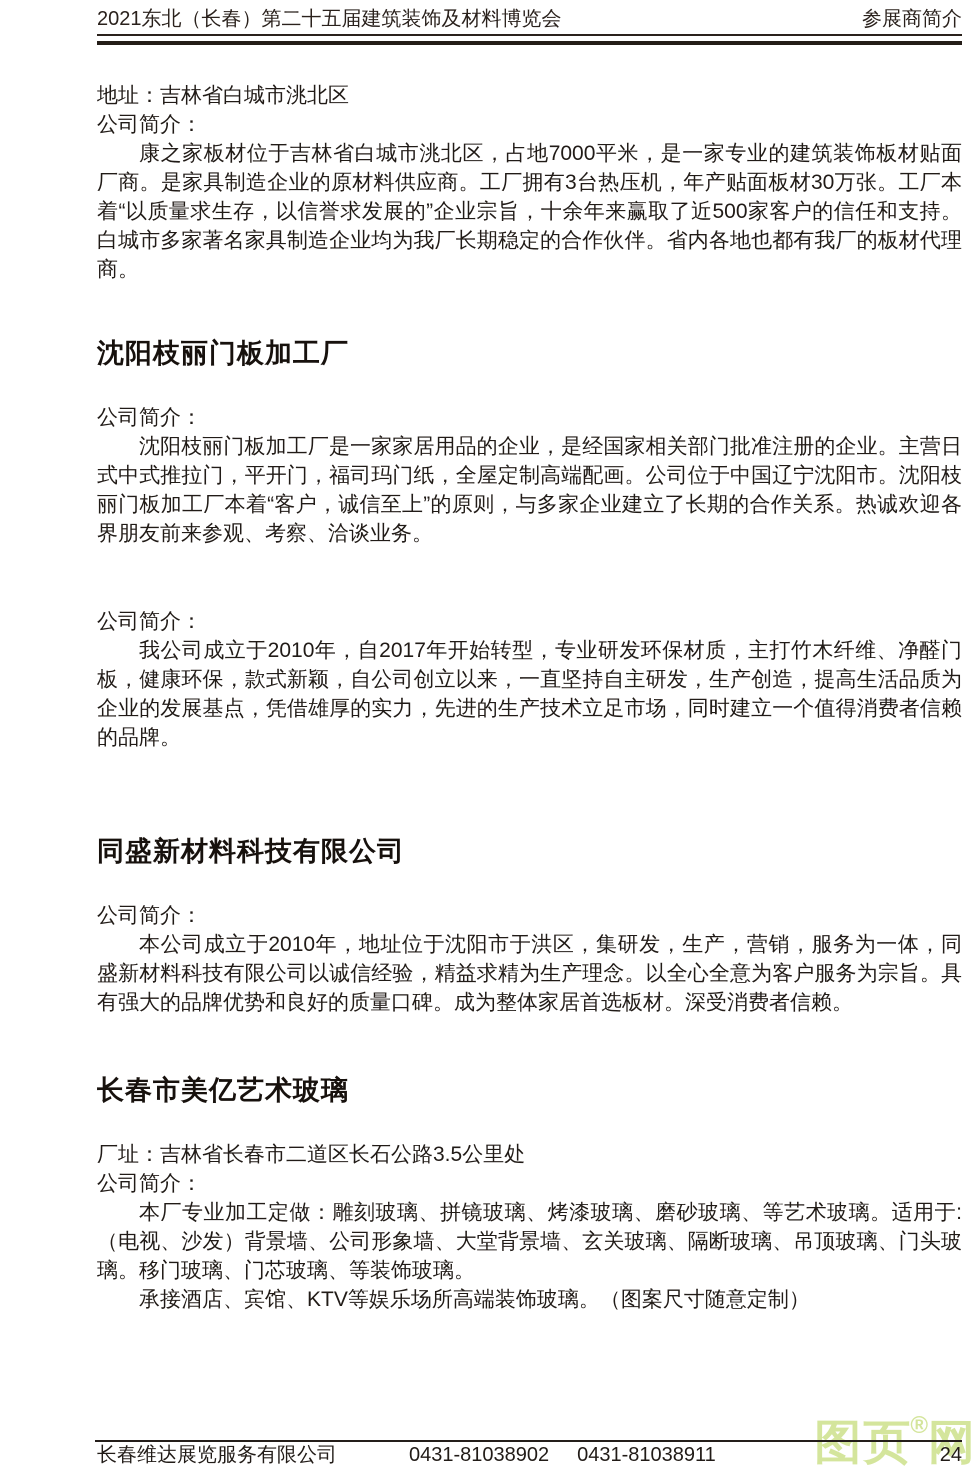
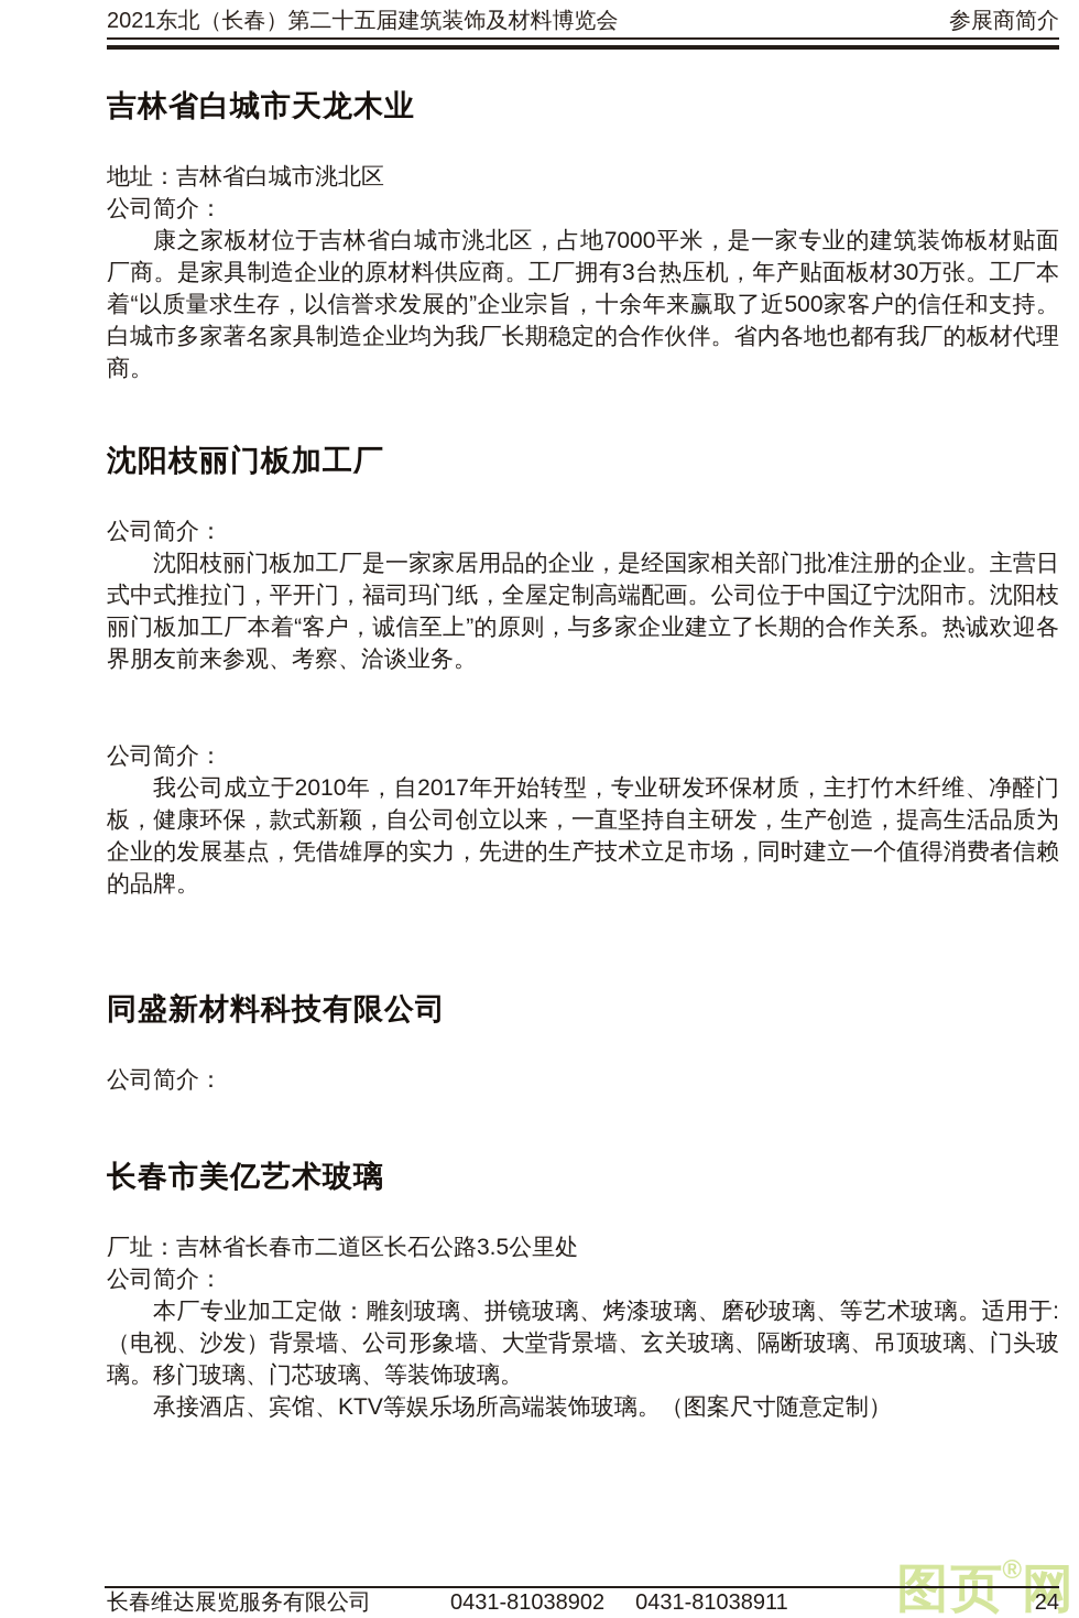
  2021东北（长春）第二十五届建筑装饰及材料博览会
  参展商简介
+ 吉林省白城市天龙木业
  地址：吉林省白城市洮北区
  公司简介：
  康之家板材位于吉林省白城市洮北区，占地7000平米，是一家专业的建筑装饰板材贴面厂商。是家具制造企业的原材料供应商。工厂拥有3台热压机，年产贴面板材30万张。工厂本着“以质量求生存，以信誉求发展的”企业宗旨，十余年来赢取了近500家客户的信任和支持。白城市多家著名家具制造企业均为我厂长期稳定的合作伙伴。省内各地也都有我厂的板材代理商。
  沈阳枝丽门板加工厂
  公司简介：
  沈阳枝丽门板加工厂是一家家居用品的企业，是经国家相关部门批准注册的企业。主营日式中式推拉门，平开门，福司玛门纸，全屋定制高端配画。公司位于中国辽宁沈阳市。沈阳枝丽门板加工厂本着“客户，诚信至上”的原则，与多家企业建立了长期的合作关系。热诚欢迎各界朋友前来参观、考察、洽谈业务。
  公司简介：
  我公司成立于2010年，自2017年开始转型，专业研发环保材质，主打竹木纤维、净醛门板，健康环保，款式新颖，自公司创立以来，一直坚持自主研发，生产创造，提高生活品质为企业的发展基点，凭借雄厚的实力，先进的生产技术立足市场，同时建立一个值得消费者信赖的品牌。
  同盛新材料科技有限公司
  公司简介：
- 本公司成立于2010年，地址位于沈阳市于洪区，集研发，生产，营销，服务为一体，同盛新材料科技有限公司以诚信经验，精益求精为生产理念。以全心全意为客户服务为宗旨。具有强大的品牌优势和良好的质量口碑。成为整体家居首选板材。深受消费者信赖。
  长春市美亿艺术玻璃
  厂址：吉林省长春市二道区长石公路3.5公里处
  公司简介：
  本厂专业加工定做：雕刻玻璃、拼镜玻璃、烤漆玻璃、磨砂玻璃、等艺术玻璃。适用于:（电视、沙发）背景墙、公司形象墙、大堂背景墙、玄关玻璃、隔断玻璃、吊顶玻璃、门头玻璃。移门玻璃、门芯玻璃、等装饰玻璃。
  承接酒店、宾馆、KTV等娱乐场所高端装饰玻璃。（图案尺寸随意定制）
  ®
  长春维达展览服务有限公司
  0431-81038902
  0431-81038911
  24
